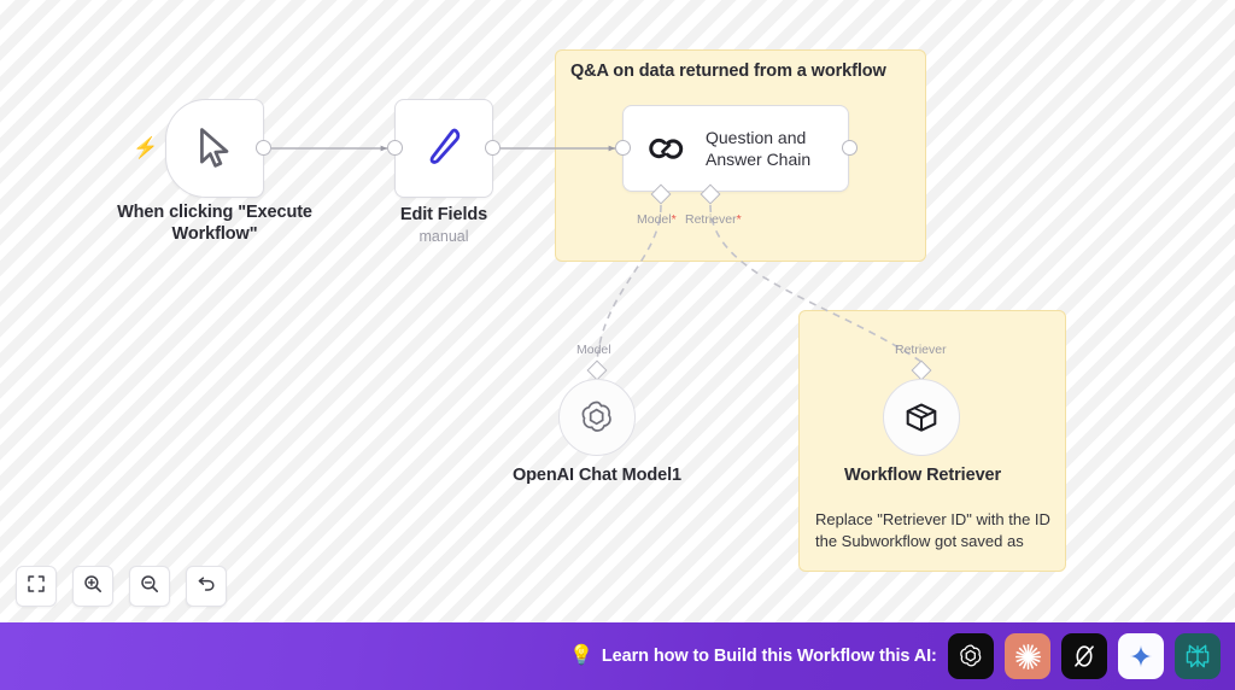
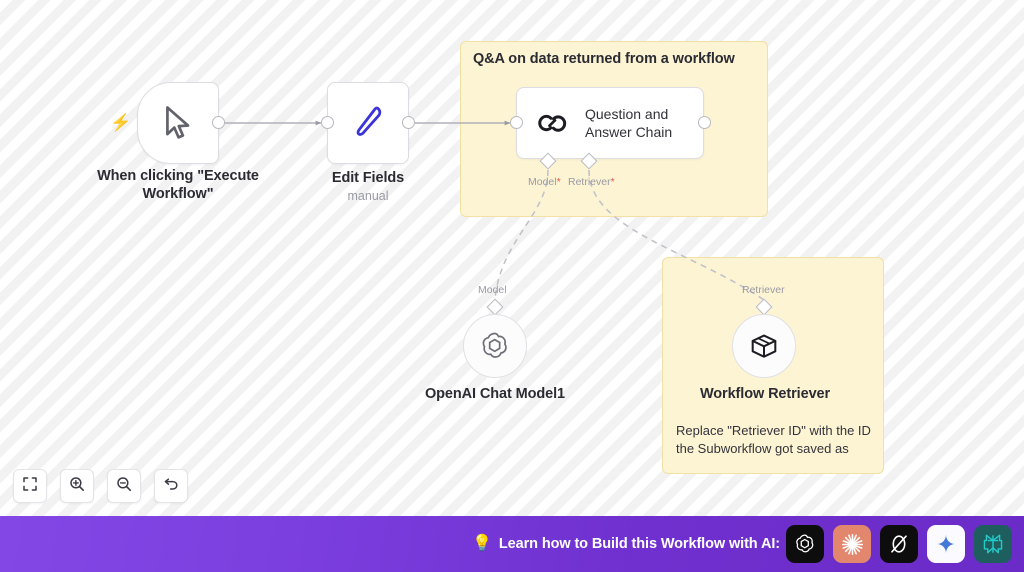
  Q&A on data returned from a workflow
  Replace "Retriever ID" with the ID the Subworkflow got saved as
  ⚡
  When clicking "Execute Workflow"
  Edit Fields
  manual
  Question and Answer Chain
  Model*
  Retriever*
  Model
  OpenAI Chat Model1
  Retriever
  Workflow Retriever
  💡
- Learn how to Build this Workflow this AI:
+ Learn how to Build this Workflow with AI:
